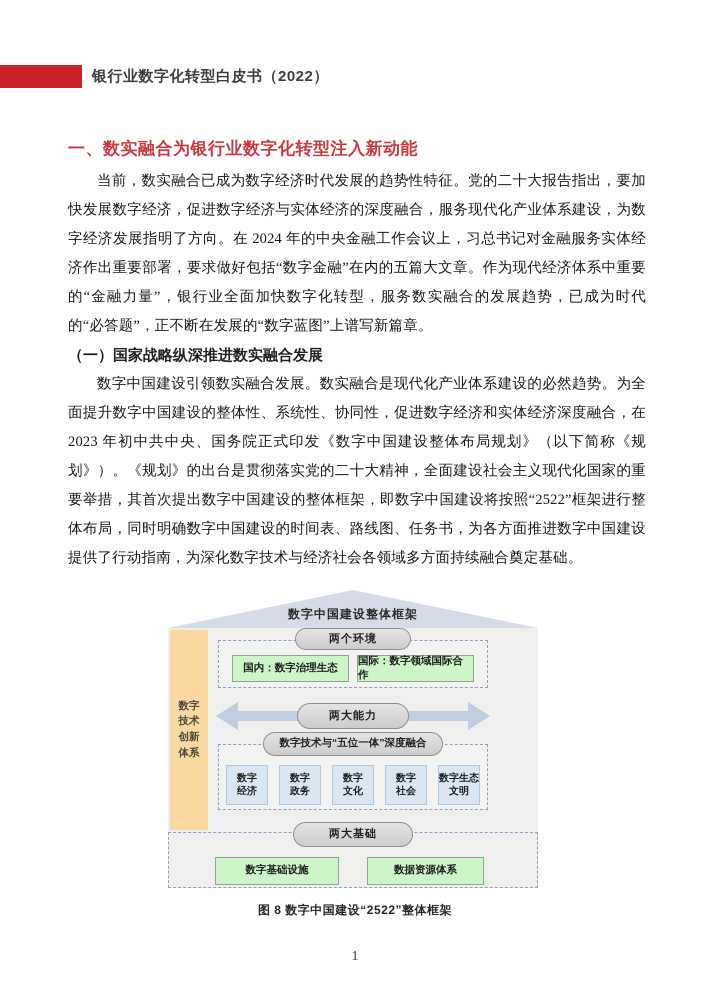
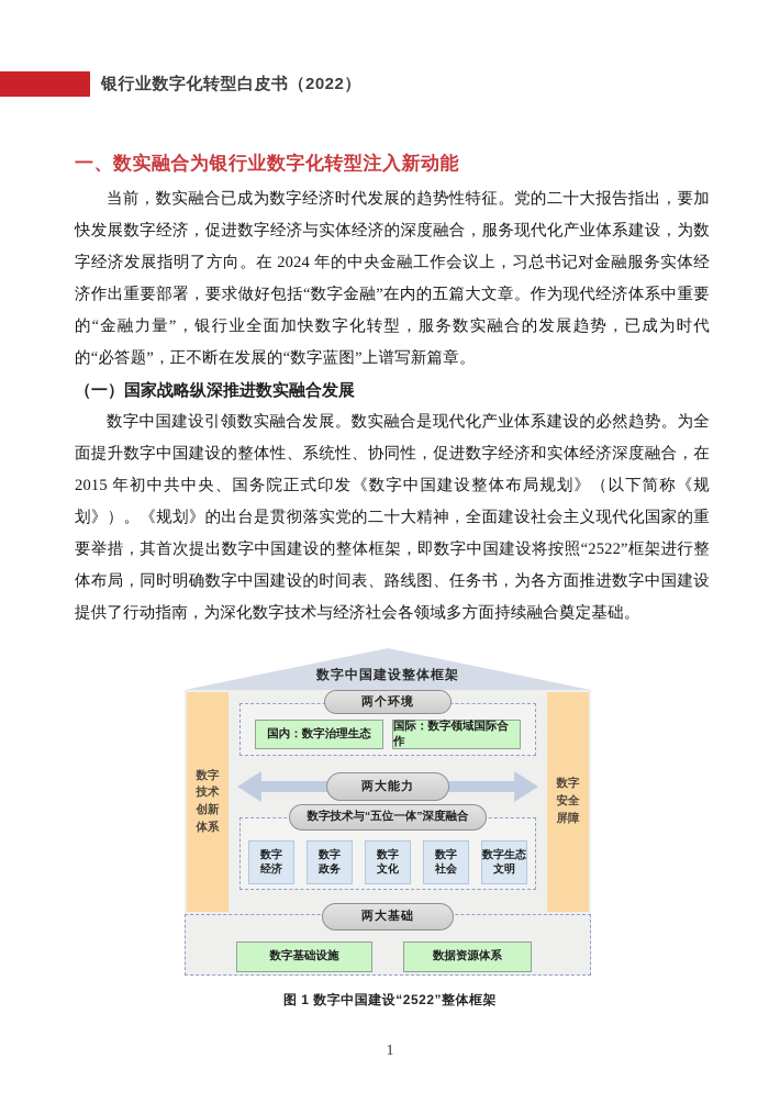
  银行业数字化转型白皮书（2022）
  一、数实融合为银行业数字化转型注入新动能
  当前，数实融合已成为数字经济时代发展的趋势性特征。党的二十大报告指出，要加快发展数字经济，促进数字经济与实体经济的深度融合，服务现代化产业体系建设，为数字经济发展指明了方向。在 2024 年的中央金融工作会议上，习总书记对金融服务实体经济作出重要部署，要求做好包括“数字金融”在内的五篇大文章。作为现代经济体系中重要的“金融力量”，银行业全面加快数字化转型，服务数实融合的发展趋势，已成为时代的“必答题”，正不断在发展的“数字蓝图”上谱写新篇章。
  （一）国家战略纵深推进数实融合发展
- 数字中国建设引领数实融合发展。数实融合是现代化产业体系建设的必然趋势。为全面提升数字中国建设的整体性、系统性、协同性，促进数字经济和实体经济深度融合，在 2023 年初中共中央、国务院正式印发《数字中国建设整体布局规划》（以下简称《规划》）。《规划》的出台是贯彻落实党的二十大精神，全面建设社会主义现代化国家的重要举措，其首次提出数字中国建设的整体框架，即数字中国建设将按照“2522”框架进行整体布局，同时明确数字中国建设的时间表、路线图、任务书，为各方面推进数字中国建设提供了行动指南，为深化数字技术与经济社会各领域多方面持续融合奠定基础。
+ 数字中国建设引领数实融合发展。数实融合是现代化产业体系建设的必然趋势。为全面提升数字中国建设的整体性、系统性、协同性，促进数字经济和实体经济深度融合，在 2015 年初中共中央、国务院正式印发《数字中国建设整体布局规划》（以下简称《规划》）。《规划》的出台是贯彻落实党的二十大精神，全面建设社会主义现代化国家的重要举措，其首次提出数字中国建设的整体框架，即数字中国建设将按照“2522”框架进行整体布局，同时明确数字中国建设的时间表、路线图、任务书，为各方面推进数字中国建设提供了行动指南，为深化数字技术与经济社会各领域多方面持续融合奠定基础。
  数字中国建设整体框架
  数字技术创新体系
+ 数字安全屏障
  两个环境
  国内：数字治理生态
  国际：数字领域国际合作
  两大能力
  数字技术与“五位一体”深度融合
  数字
  经济
  数字
  政务
  数字
  文化
  数字
  社会
  数字生态
  文明
  两大基础
  数字基础设施
  数据资源体系
- 图 8 数字中国建设“2522”整体框架
+ 图 1 数字中国建设“2522”整体框架
  1
